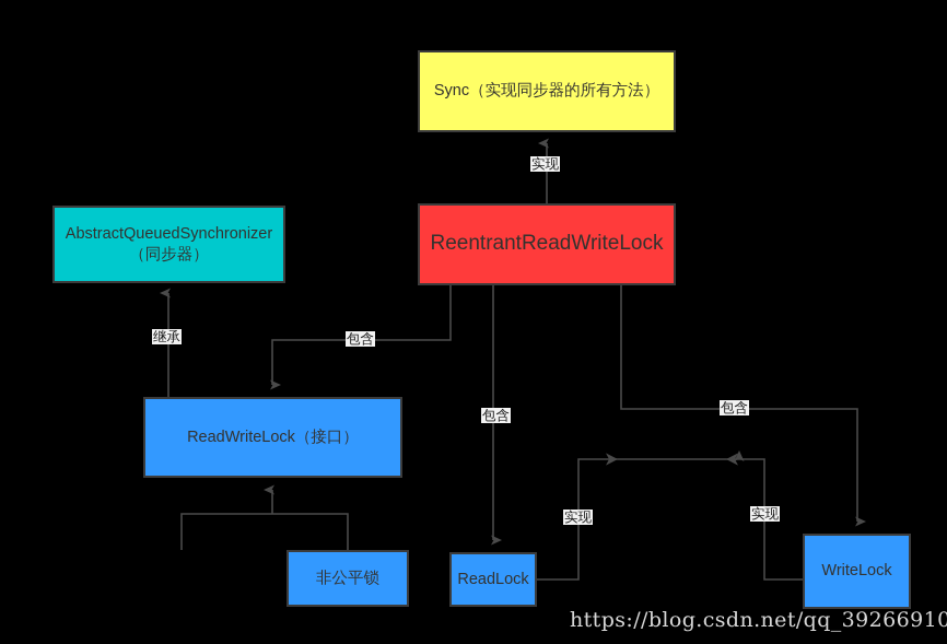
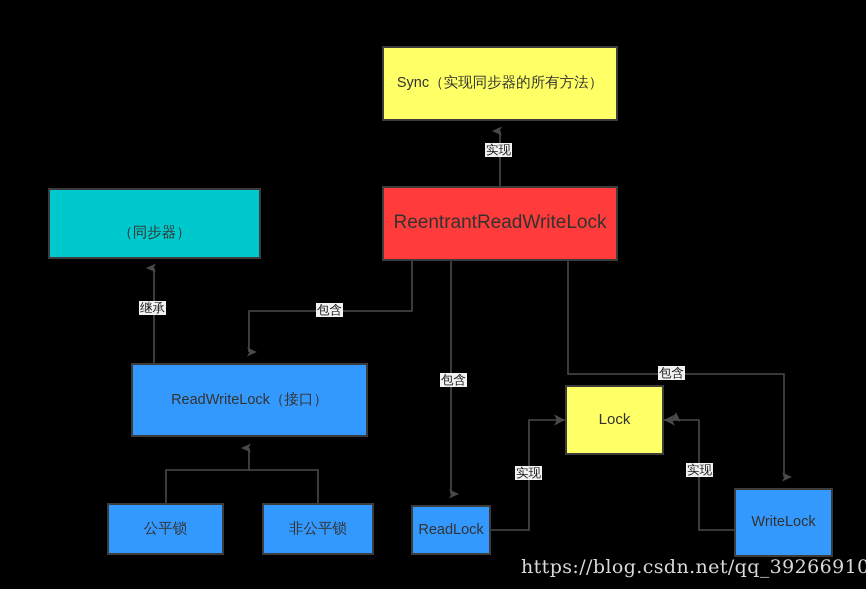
  Sync（实现同步器的所有方法）
- AbstractQueuedSynchronizer
  （同步器）
  ReentrantReadWriteLock
  ReadWriteLock（接口）
+ 公平锁
  非公平锁
  ReadLock
+ Lock
  WriteLock
  实现
  继承
  包含
  包含
  包含
  实现
  实现
  https://blog.csdn.net/qq_39266910
